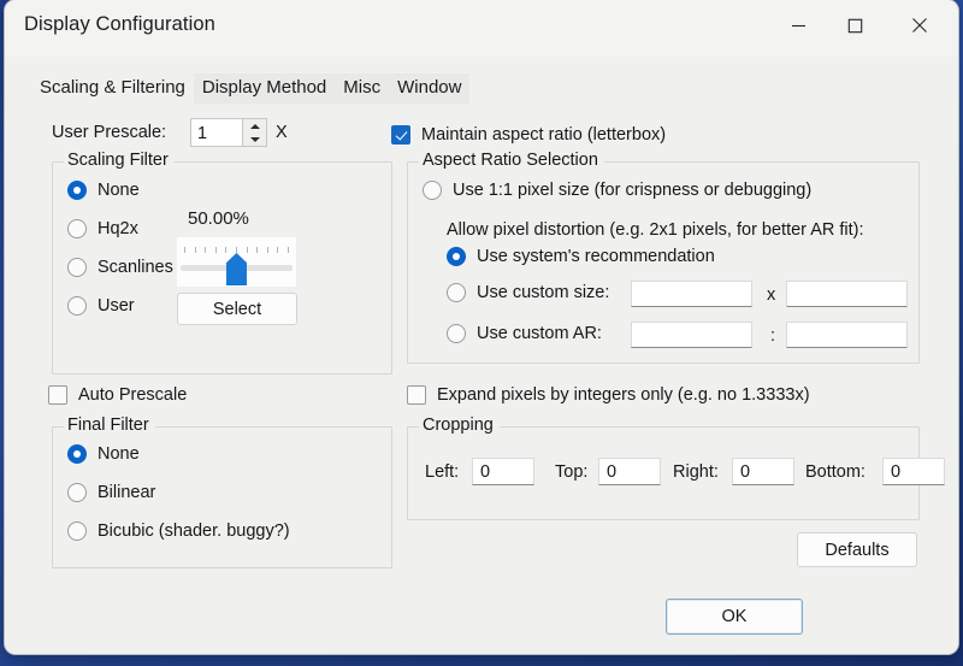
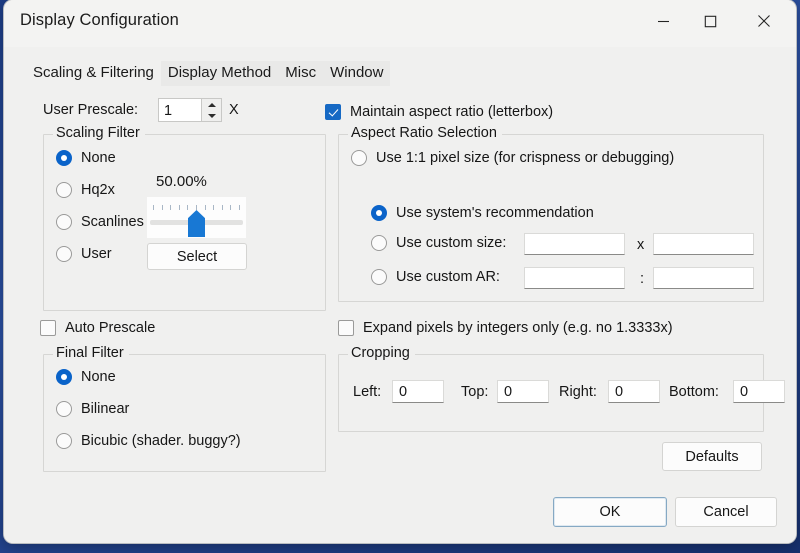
  Display Configuration
  Scaling & Filtering
  Display Method
  Misc
  Window
  User Prescale:
  1
  X
  Scaling Filter
  None
  Hq2x
  Scanlines
  User
  50.00%
  Select
  Auto Prescale
  Final Filter
  None
  Bilinear
  Bicubic (shader. buggy?)
  Maintain aspect ratio (letterbox)
  Aspect Ratio Selection
  Use 1:1 pixel size (for crispness or debugging)
- Allow pixel distortion (e.g. 2x1 pixels, for better AR fit):
  Use system's recommendation
  Use custom size:
  x
  Use custom AR:
  :
  Expand pixels by integers only (e.g. no 1.3333x)
  Cropping
  Left:
  0
  Top:
  0
  Right:
  0
  Bottom:
  0
  Defaults
  OK
+ Cancel
